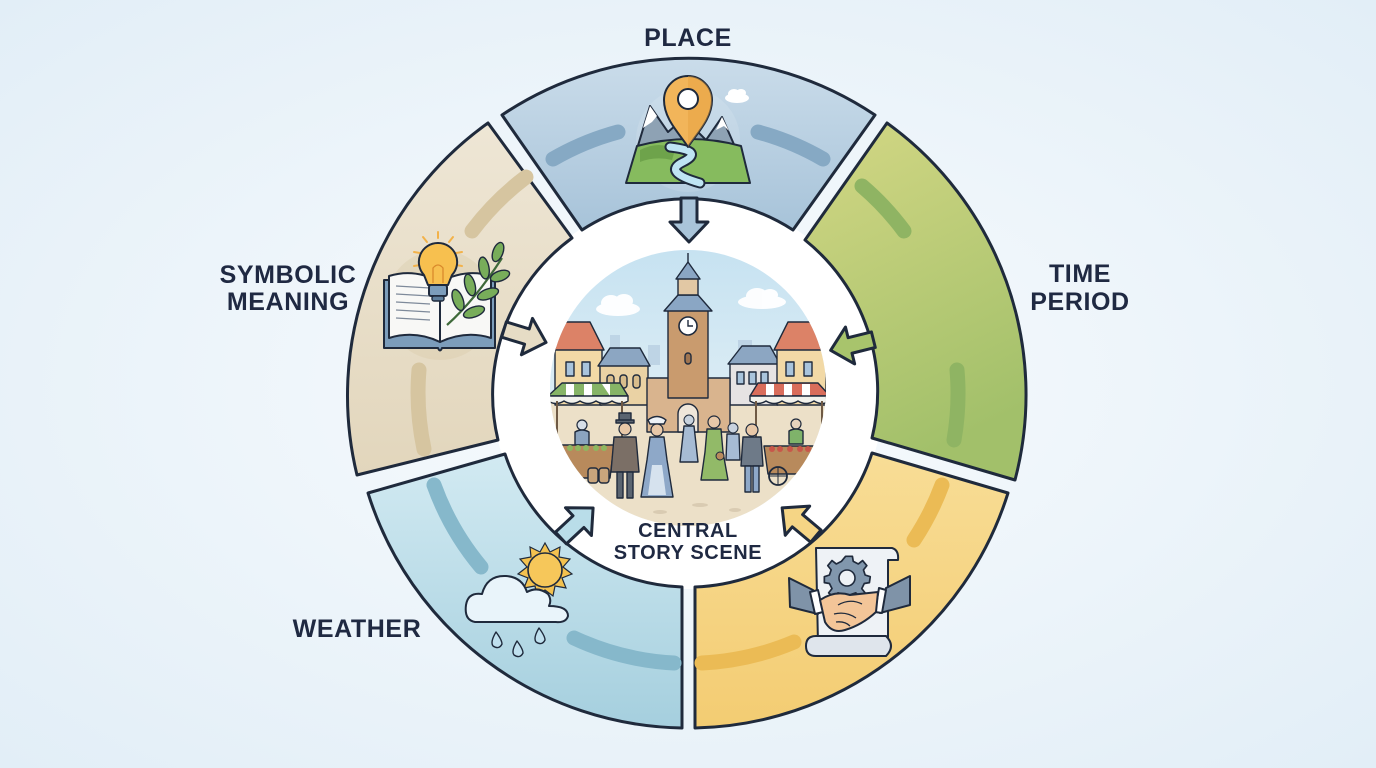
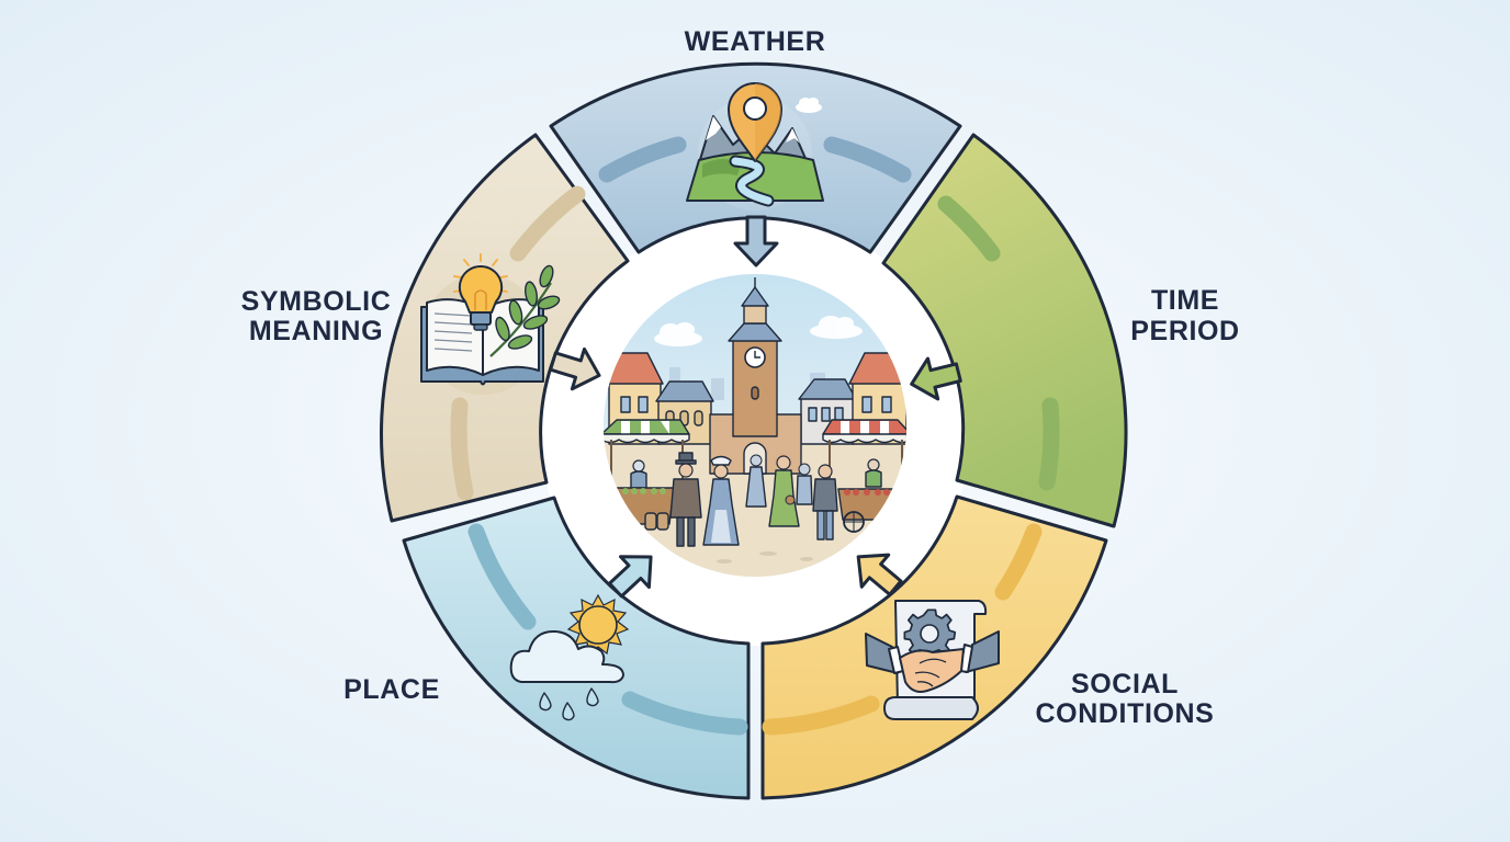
- PLACE
+ WEATHER
  TIME
  PERIOD
+ SOCIAL
+ CONDITIONS
- WEATHER
+ PLACE
  SYMBOLIC
  MEANING
- CENTRAL
- STORY SCENE
